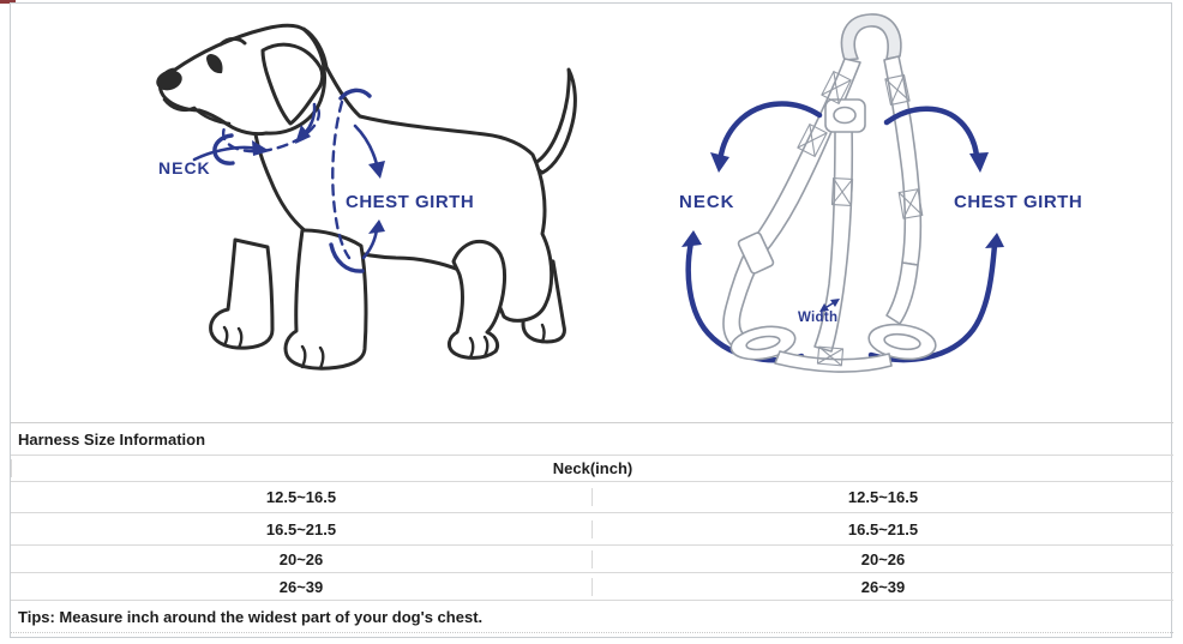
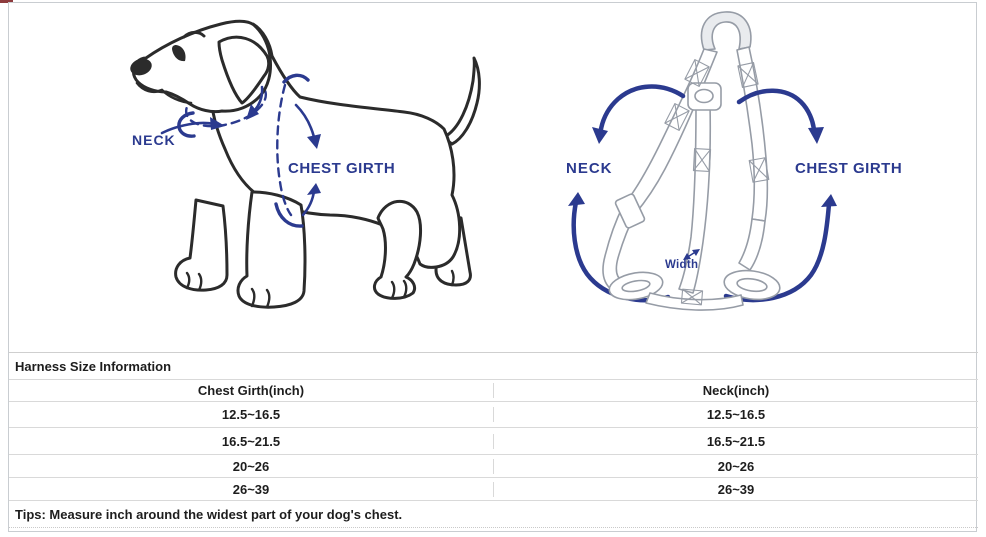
  NECK
  CHEST GIRTH
  NECK
  CHEST GIRTH
  Width
  Harness Size Information
+ Chest Girth(inch)
  Neck(inch)
  12.5~16.5
  12.5~16.5
  16.5~21.5
  16.5~21.5
  20~26
  20~26
  26~39
  26~39
  Tips: Measure inch around the widest part of your dog's chest.
